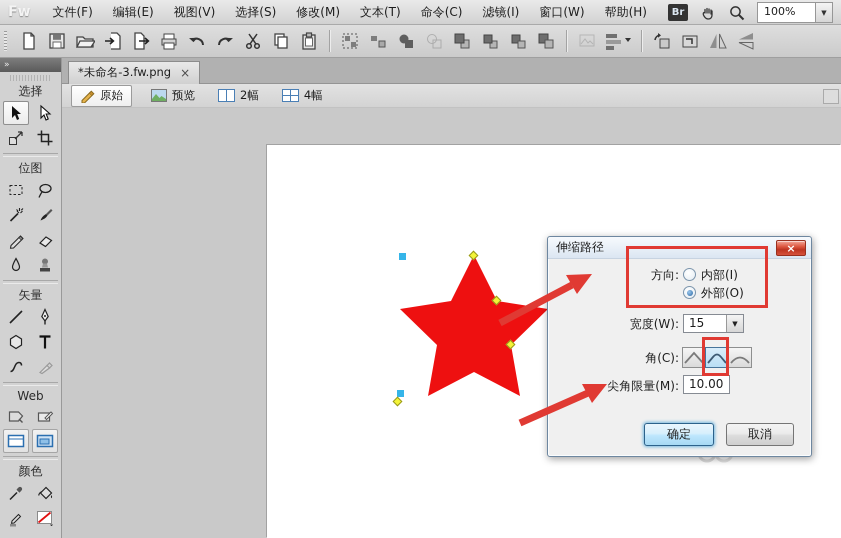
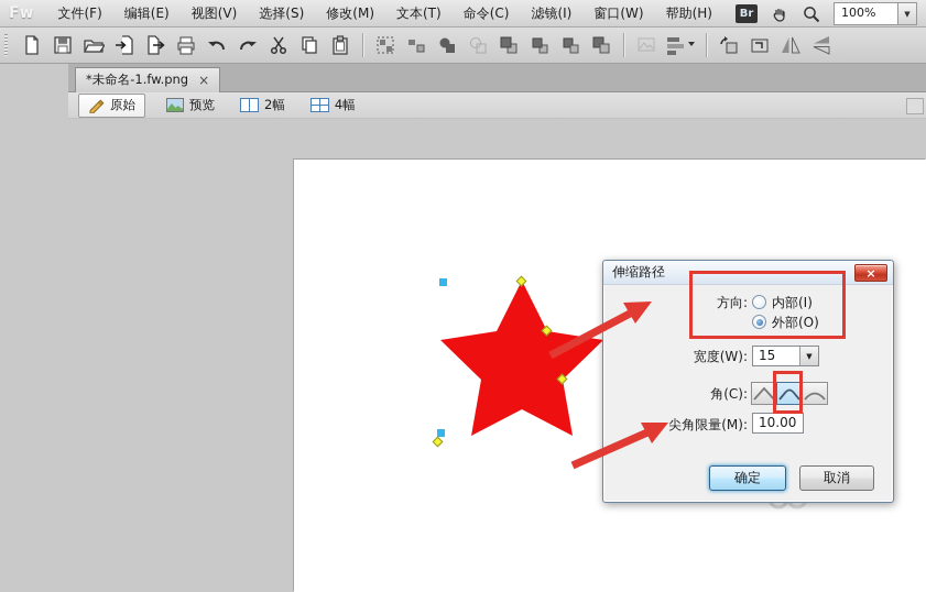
  Fw
  文件(F)
  编辑(E)
  视图(V)
  选择(S)
  修改(M)
  文本(T)
  命令(C)
  滤镜(I)
  窗口(W)
  帮助(H)
  Br
  100%
  ▼
- *未命名-3.fw.png
+ *未命名-1.fw.png
  ×
  原始
  预览
  2幅
  4幅
- »
- 选择
- 位图
- 矢量
- Web
- 颜色
  伸缩路径
  ×
  方向:
  内部(I)
  外部(O)
  宽度(W):
  15
  ▼
  角(C):
  尖角限量(M):
  10.00
  确定
  取消
